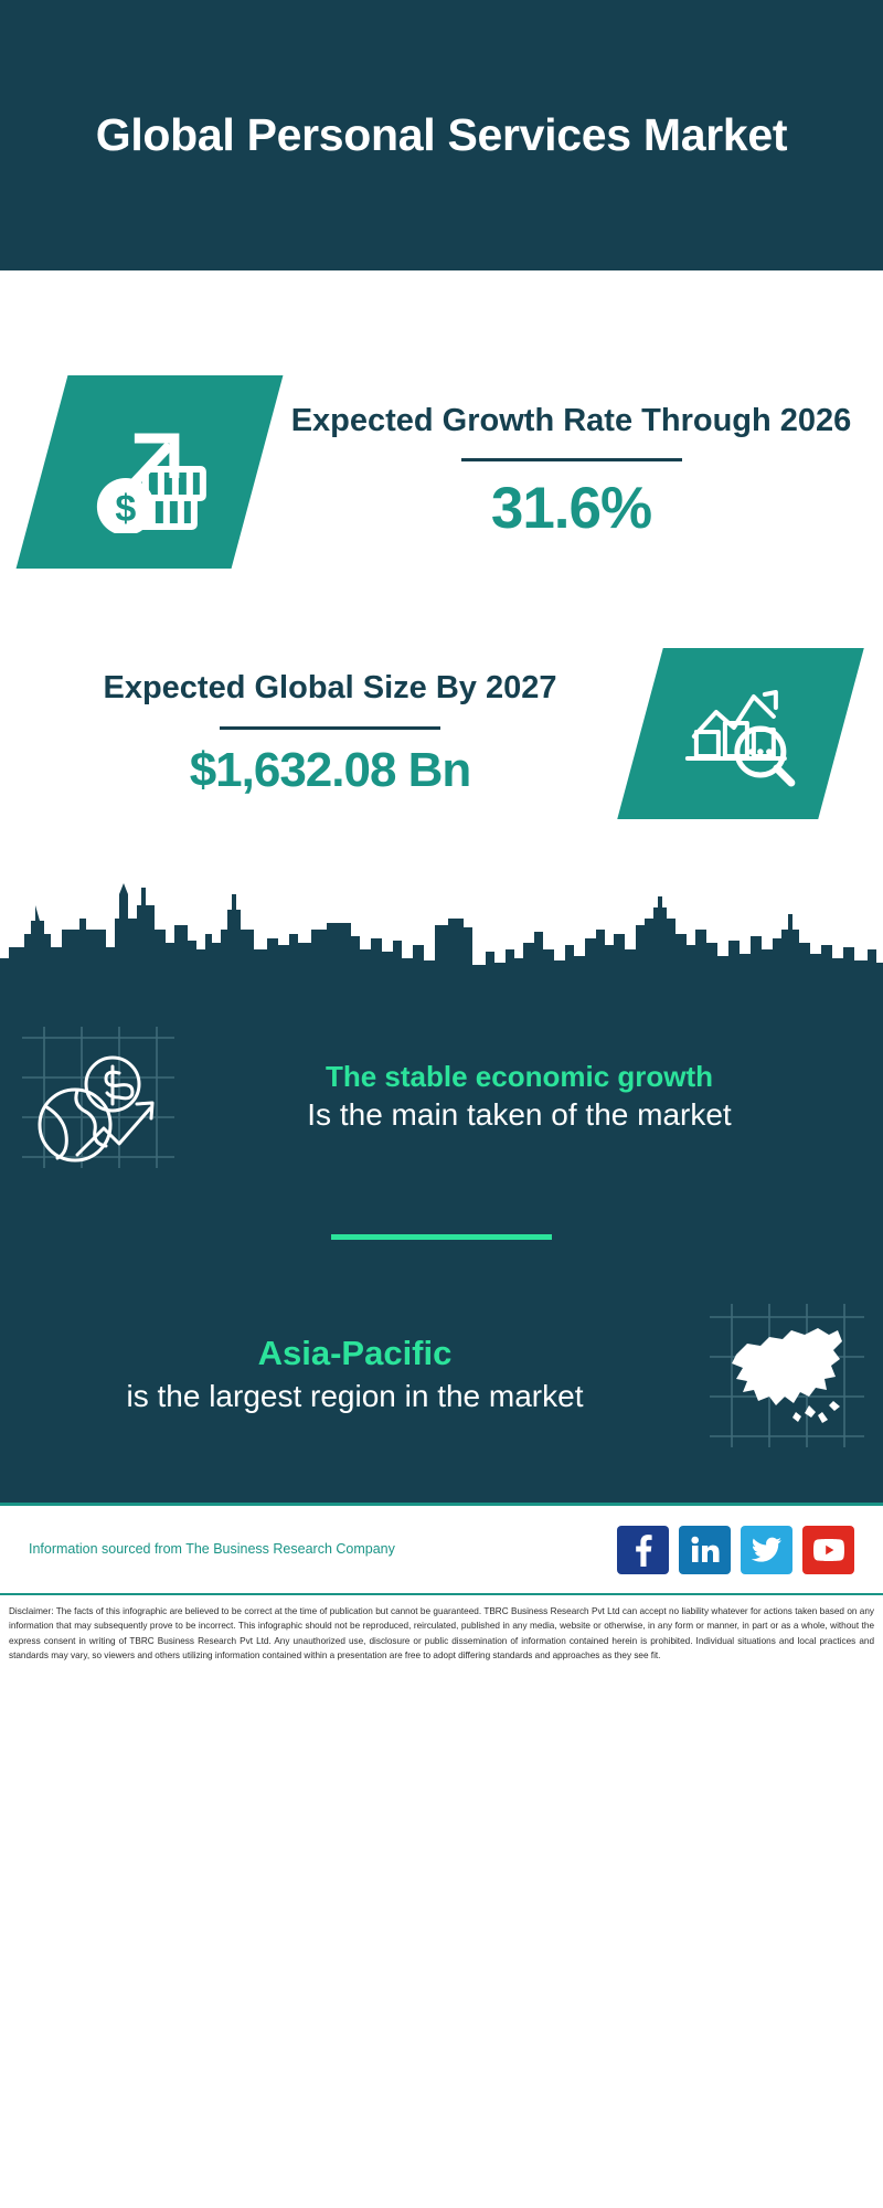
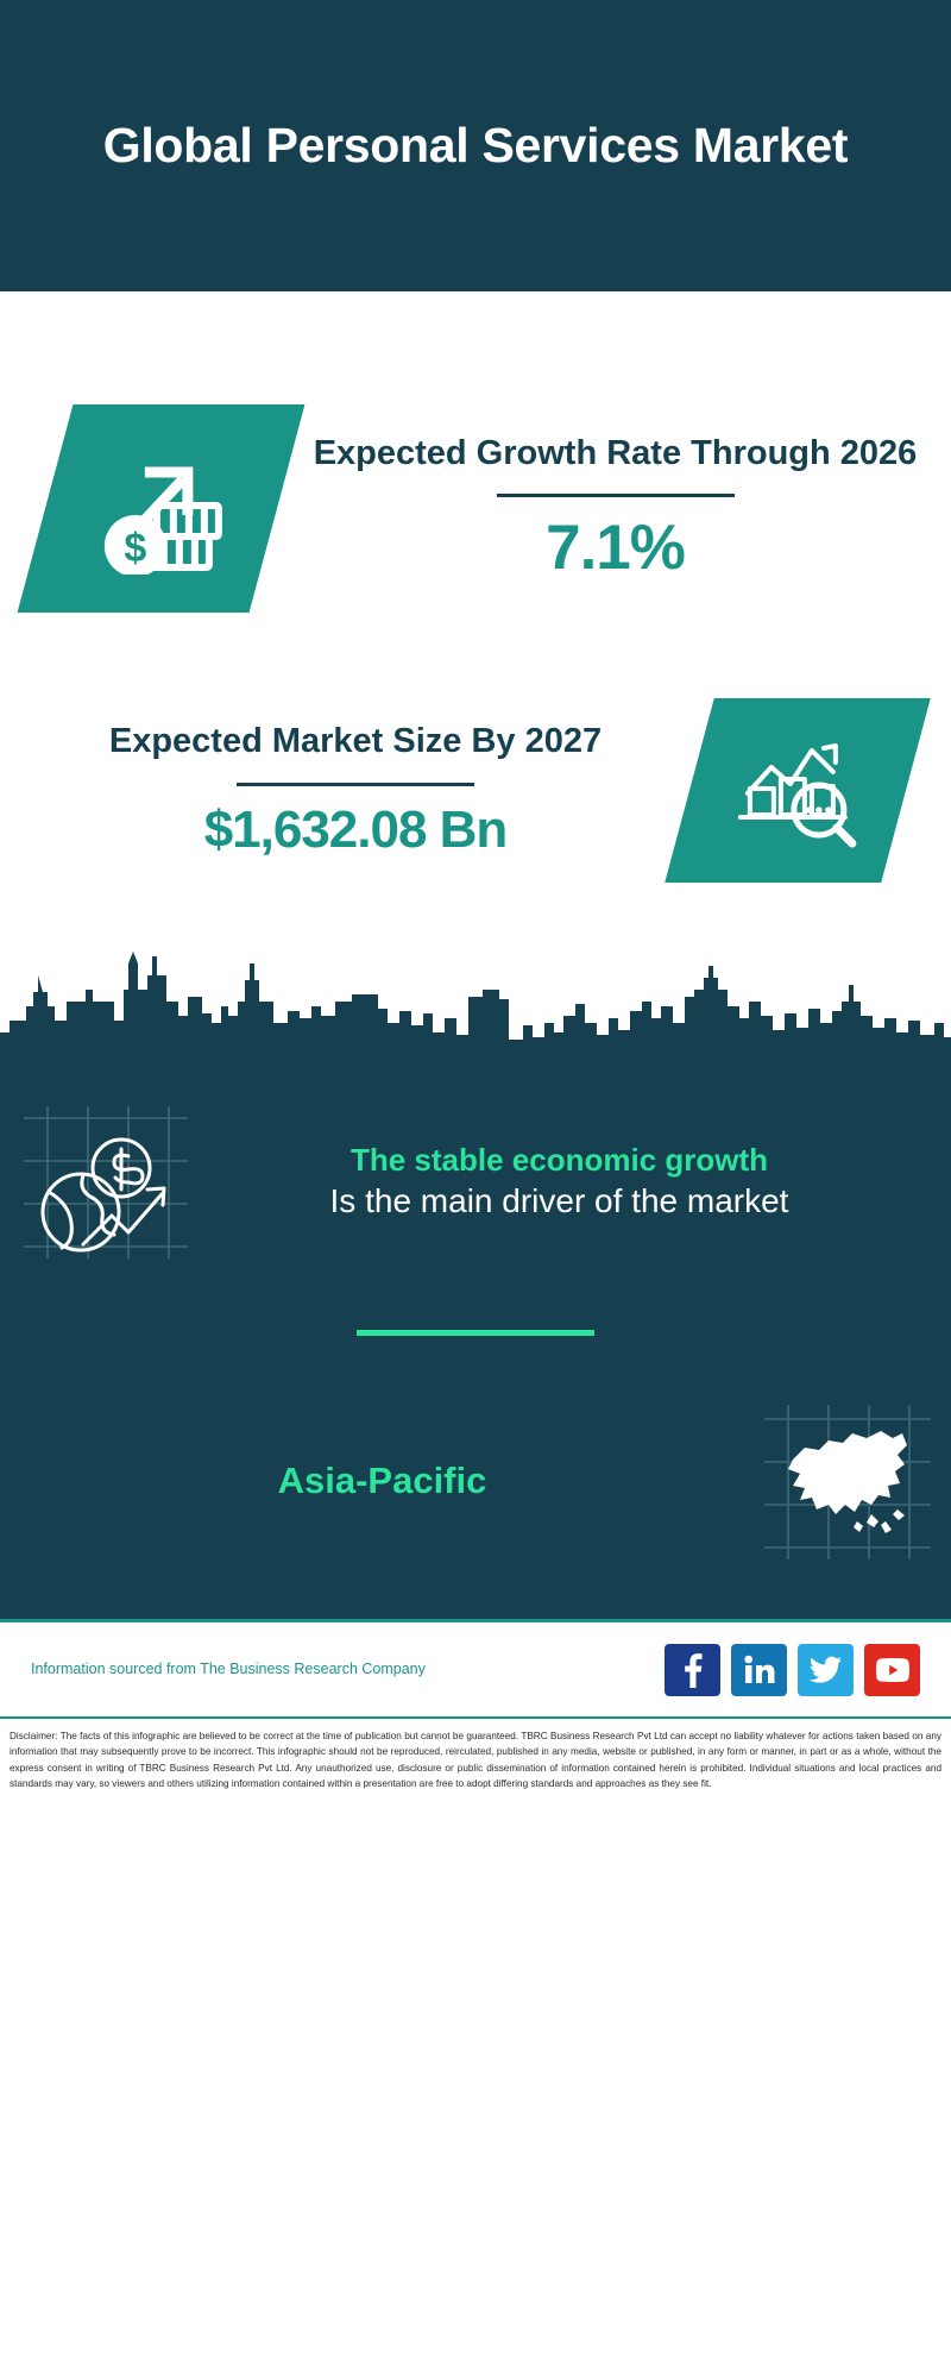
  Global Personal Services Market
  Expected Growth Rate Through 2026
- 31.6%
+ 7.1%
- Expected Global Size By 2027
+ Expected Market Size By 2027
  $1,632.08 Bn
  The stable economic growth
- Is the main taken of the market
+ Is the main driver of the market
  Asia-Pacific
- is the largest region in the market
  Information sourced from The Business Research Company
- Disclaimer: The facts of this infographic are believed to be correct at the time of publication but cannot be guaranteed. TBRC Business Research Pvt Ltd can accept no liability whatever for actions taken based on any information that may subsequently prove to be incorrect. This infographic should not be reproduced, reirculated, published in any media, website or otherwise, in any form or manner, in part or as a whole, without the express consent in writing of TBRC Business Research Pvt Ltd. Any unauthorized use, disclosure or public dissemination of information contained herein is prohibited. Individual situations and local practices and standards may vary, so viewers and others utilizing information contained within a presentation are free to adopt differing standards and approaches as they see fit.
+ Disclaimer: The facts of this infographic are believed to be correct at the time of publication but cannot be guaranteed. TBRC Business Research Pvt Ltd can accept no liability whatever for actions taken based on any information that may subsequently prove to be incorrect. This infographic should not be reproduced, reirculated, published in any media, website or published, in any form or manner, in part or as a whole, without the express consent in writing of TBRC Business Research Pvt Ltd. Any unauthorized use, disclosure or public dissemination of information contained herein is prohibited. Individual situations and local practices and standards may vary, so viewers and others utilizing information contained within a presentation are free to adopt differing standards and approaches as they see fit.
